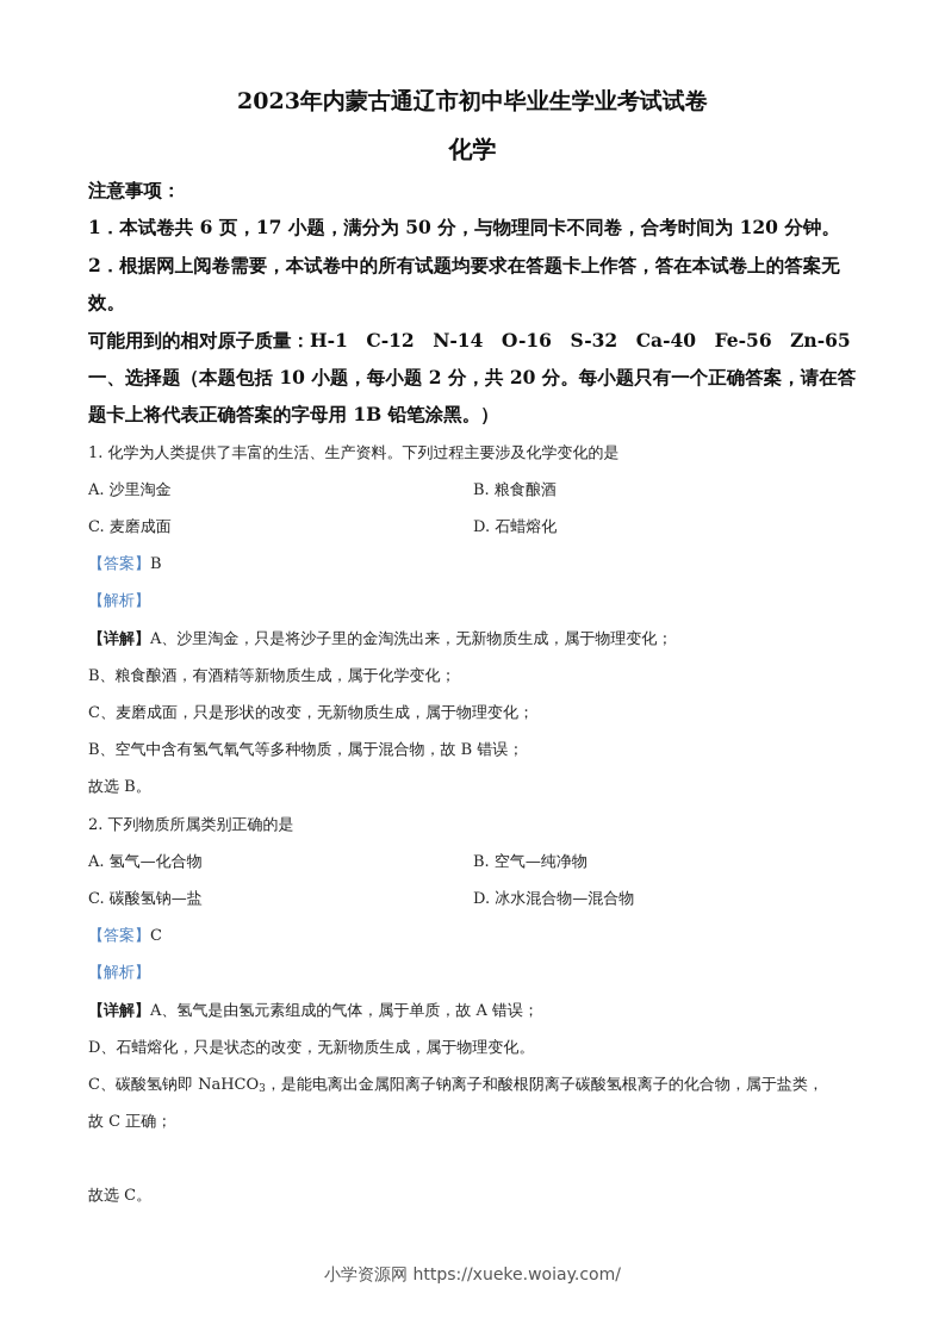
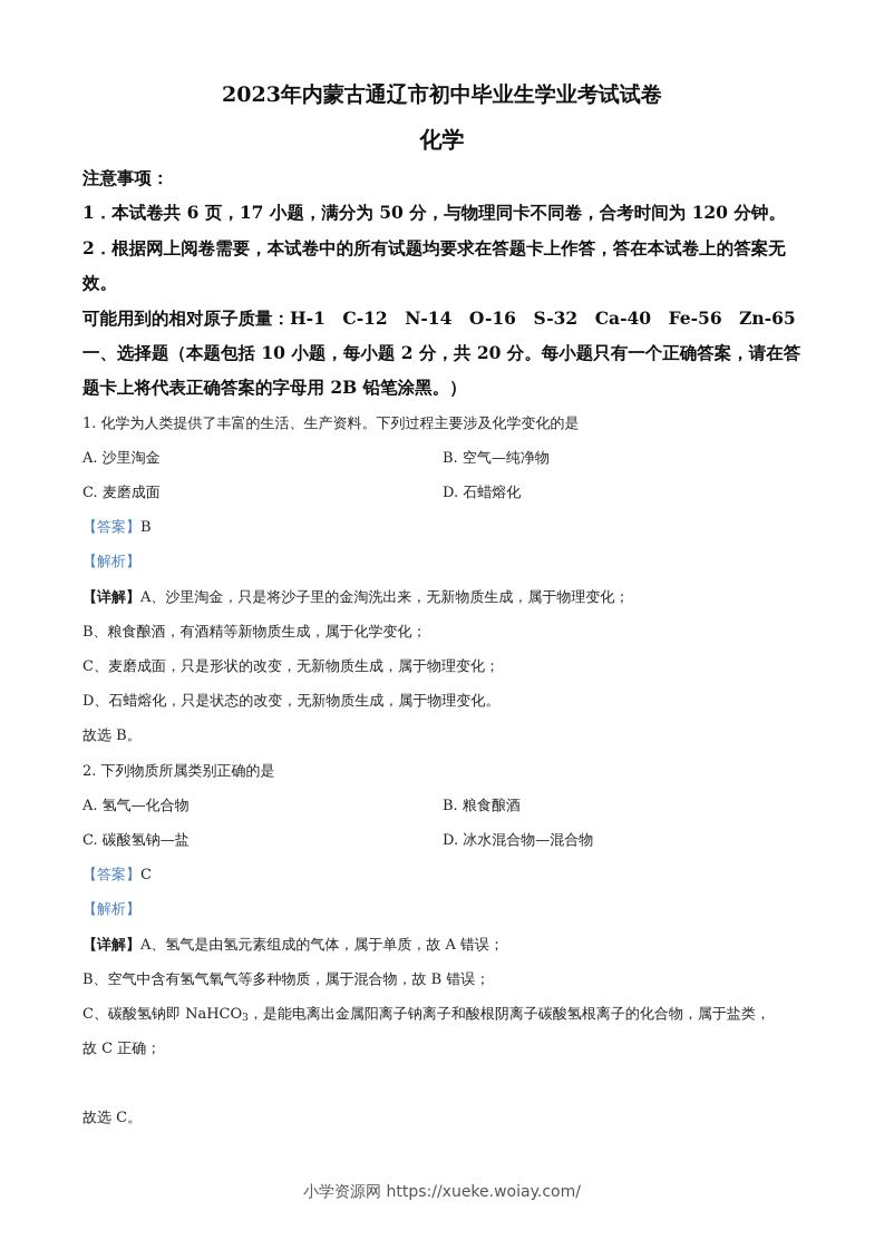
  2023年内蒙古通辽市初中毕业生学业考试试卷
  化学
  注意事项：
  1．本试卷共 6 页，17 小题，满分为 50 分，与物理同卡不同卷，合考时间为 120 分钟。
  2．根据网上阅卷需要，本试卷中的所有试题均要求在答题卡上作答，答在本试卷上的答案无
  效。
  可能用到的相对原子质量：H-1 C-12 N-14 O-16 S-32 Ca-40 Fe-56 Zn-65
  一、选择题（本题包括 10 小题，每小题 2 分，共 20 分。每小题只有一个正确答案，请在答
- 题卡上将代表正确答案的字母用 1B 铅笔涂黑。）
+ 题卡上将代表正确答案的字母用 2B 铅笔涂黑。）
  1. 化学为人类提供了丰富的生活、生产资料。下列过程主要涉及化学变化的是
  A. 沙里淘金
- B. 粮食酿酒
+ B. 空气—纯净物
  C. 麦磨成面
  D. 石蜡熔化
  【答案】B
  【解析】
  【详解】A、沙里淘金，只是将沙子里的金淘洗出来，无新物质生成，属于物理变化；
  B、粮食酿酒，有酒精等新物质生成，属于化学变化；
  C、麦磨成面，只是形状的改变，无新物质生成，属于物理变化；
- B、空气中含有氢气氧气等多种物质，属于混合物，故 B 错误；
+ D、石蜡熔化，只是状态的改变，无新物质生成，属于物理变化。
  故选 B。
  2. 下列物质所属类别正确的是
  A. 氢气—化合物
- B. 空气—纯净物
+ B. 粮食酿酒
  C. 碳酸氢钠—盐
  D. 冰水混合物—混合物
  【答案】C
  【解析】
  【详解】A、氢气是由氢元素组成的气体，属于单质，故 A 错误；
- D、石蜡熔化，只是状态的改变，无新物质生成，属于物理变化。
+ B、空气中含有氢气氧气等多种物质，属于混合物，故 B 错误；
  C、碳酸氢钠即 NaHCO3，是能电离出金属阳离子钠离子和酸根阴离子碳酸氢根离子的化合物，属于盐类，
  故 C 正确；
  故选 C。
  小学资源网 https://xueke.woiay.com/
